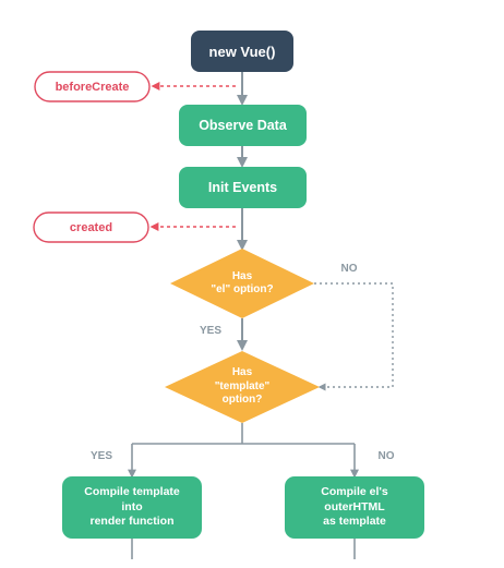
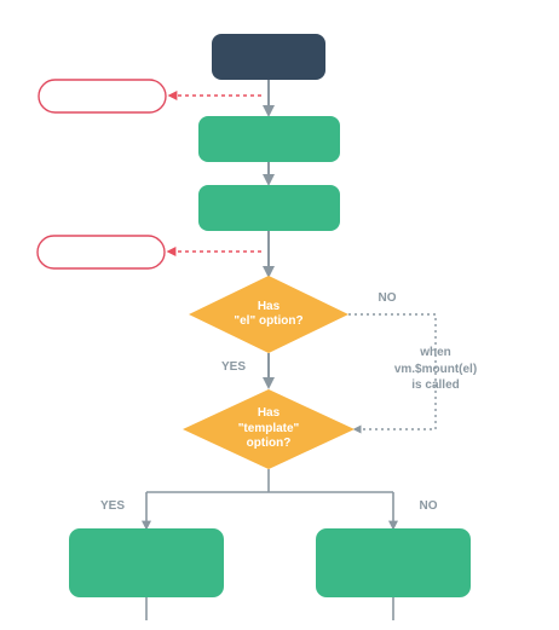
- new Vue()
- Observe Data
- Init Events
  Has
  "el" option?
  Has
  "template"
  option?
- Compile template
- into
- render function
- Compile el's
- outerHTML
- as template
- beforeCreate
- created
  NO
  YES
  YES
  NO
+ when
+ vm.$mount(el)
+ is called
